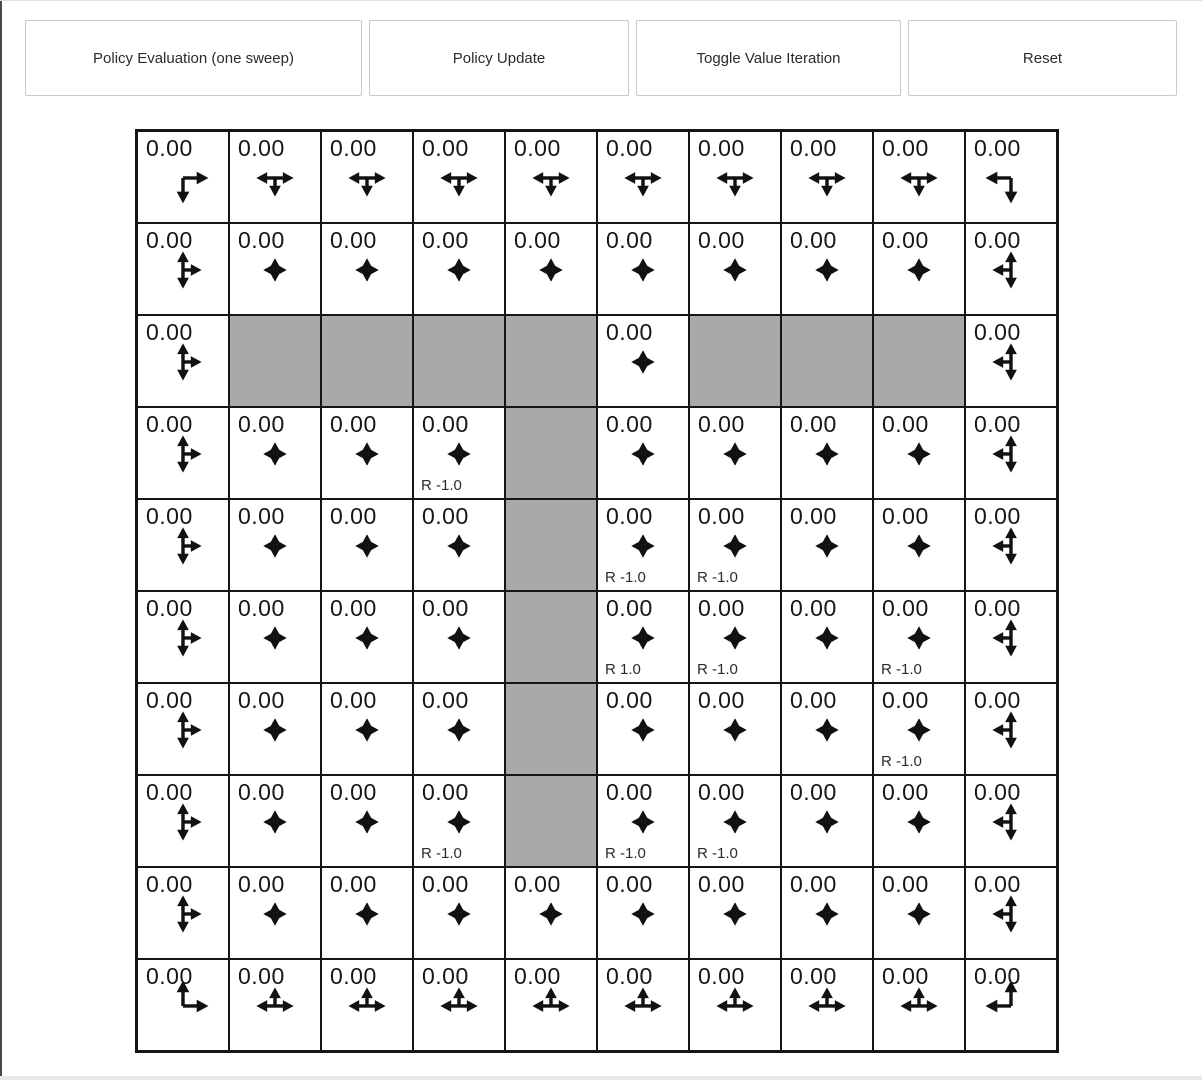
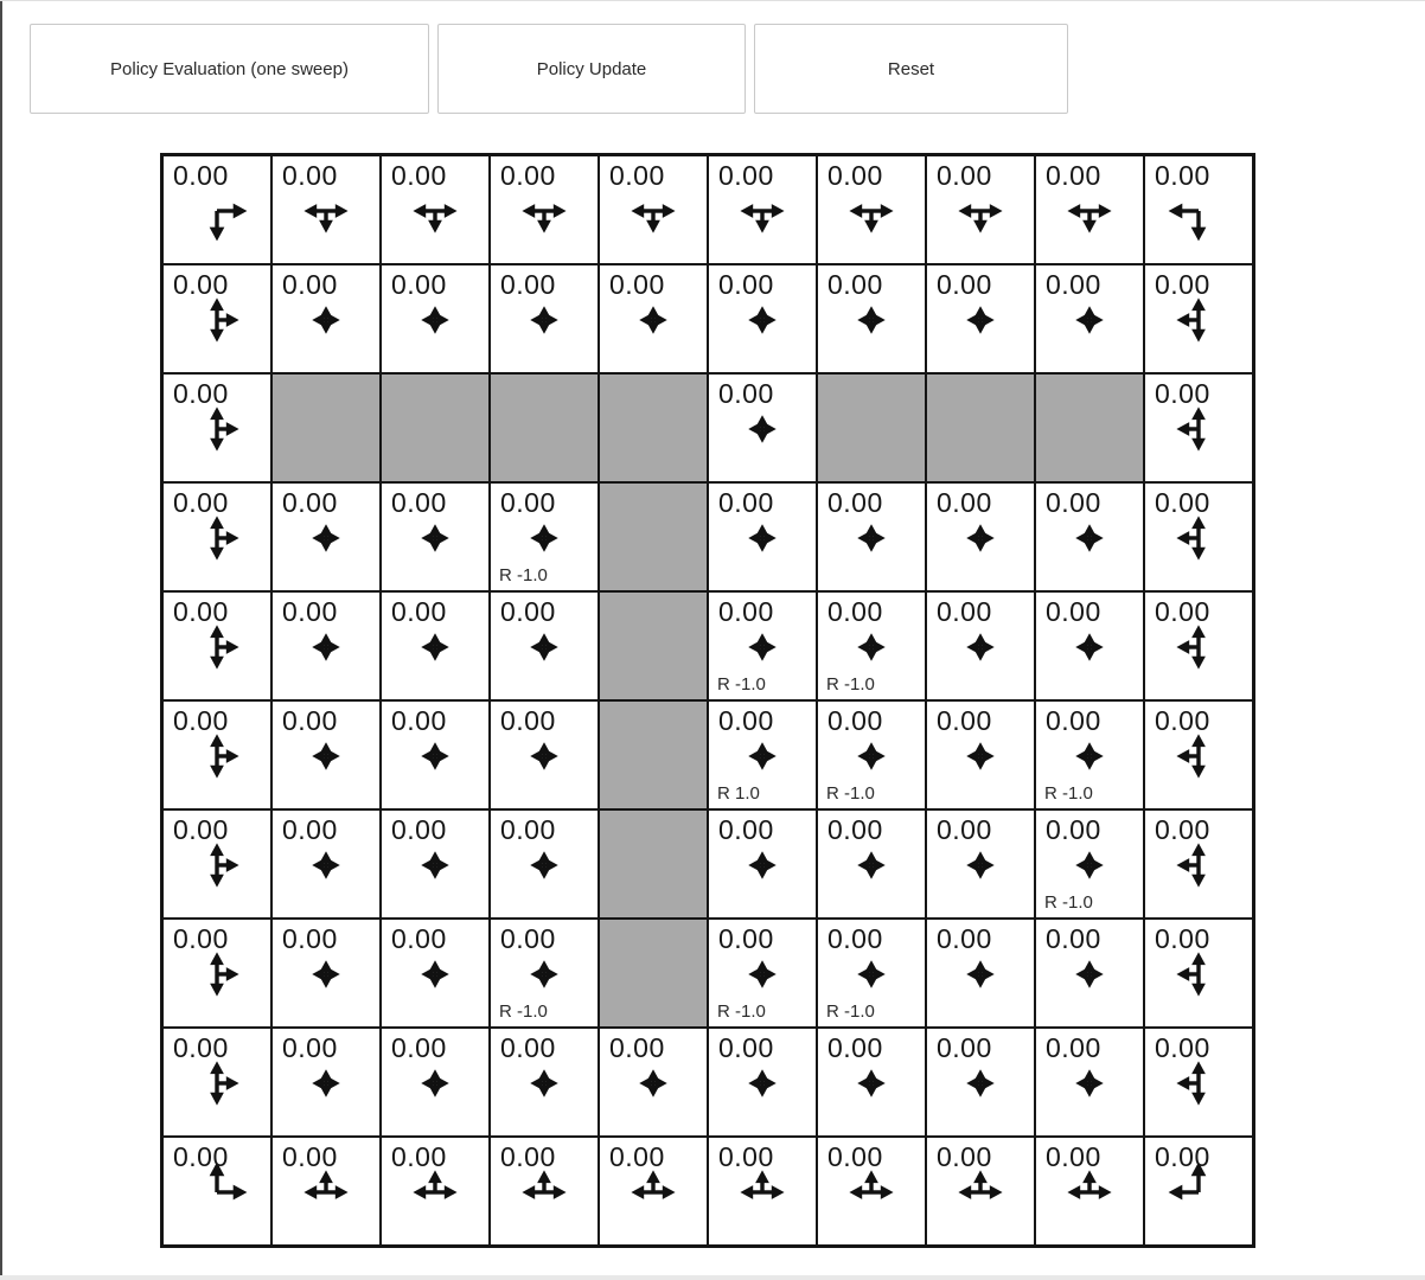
  Policy Evaluation (one sweep)
  Policy Update
- Toggle Value Iteration
  Reset
  0.00
  0.00
  0.00
  0.00
  0.00
  0.00
  0.00
  0.00
  0.00
  0.00
  0.00
  0.00
  0.00
  0.00
  0.00
  0.00
  0.00
  0.00
  0.00
  0.00
  0.00
  0.00
  0.00
  0.00
  0.00
  0.00
  0.00
  R -1.0
  0.00
  0.00
  0.00
  0.00
  0.00
  0.00
  0.00
  0.00
  0.00
  0.00
  R -1.0
  0.00
  R -1.0
  0.00
  0.00
  0.00
  0.00
  0.00
  0.00
  0.00
  0.00
  R 1.0
  0.00
  R -1.0
  0.00
  0.00
  R -1.0
  0.00
  0.00
  0.00
  0.00
  0.00
  0.00
  0.00
  0.00
  0.00
  R -1.0
  0.00
  0.00
  0.00
  0.00
  0.00
  R -1.0
  0.00
  R -1.0
  0.00
  R -1.0
  0.00
  0.00
  0.00
  0.00
  0.00
  0.00
  0.00
  0.00
  0.00
  0.00
  0.00
  0.00
  0.00
  0.00
  0.00
  0.00
  0.00
  0.00
  0.00
  0.00
  0.00
  0.00
  0.00
